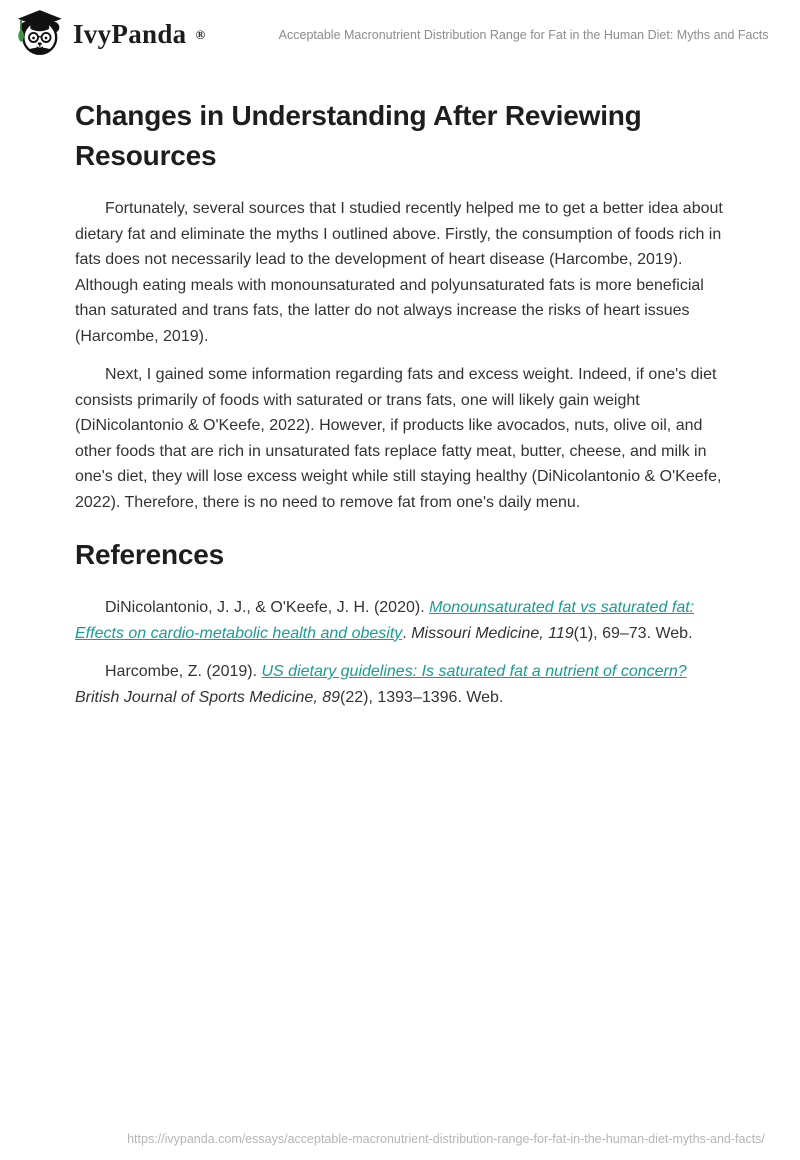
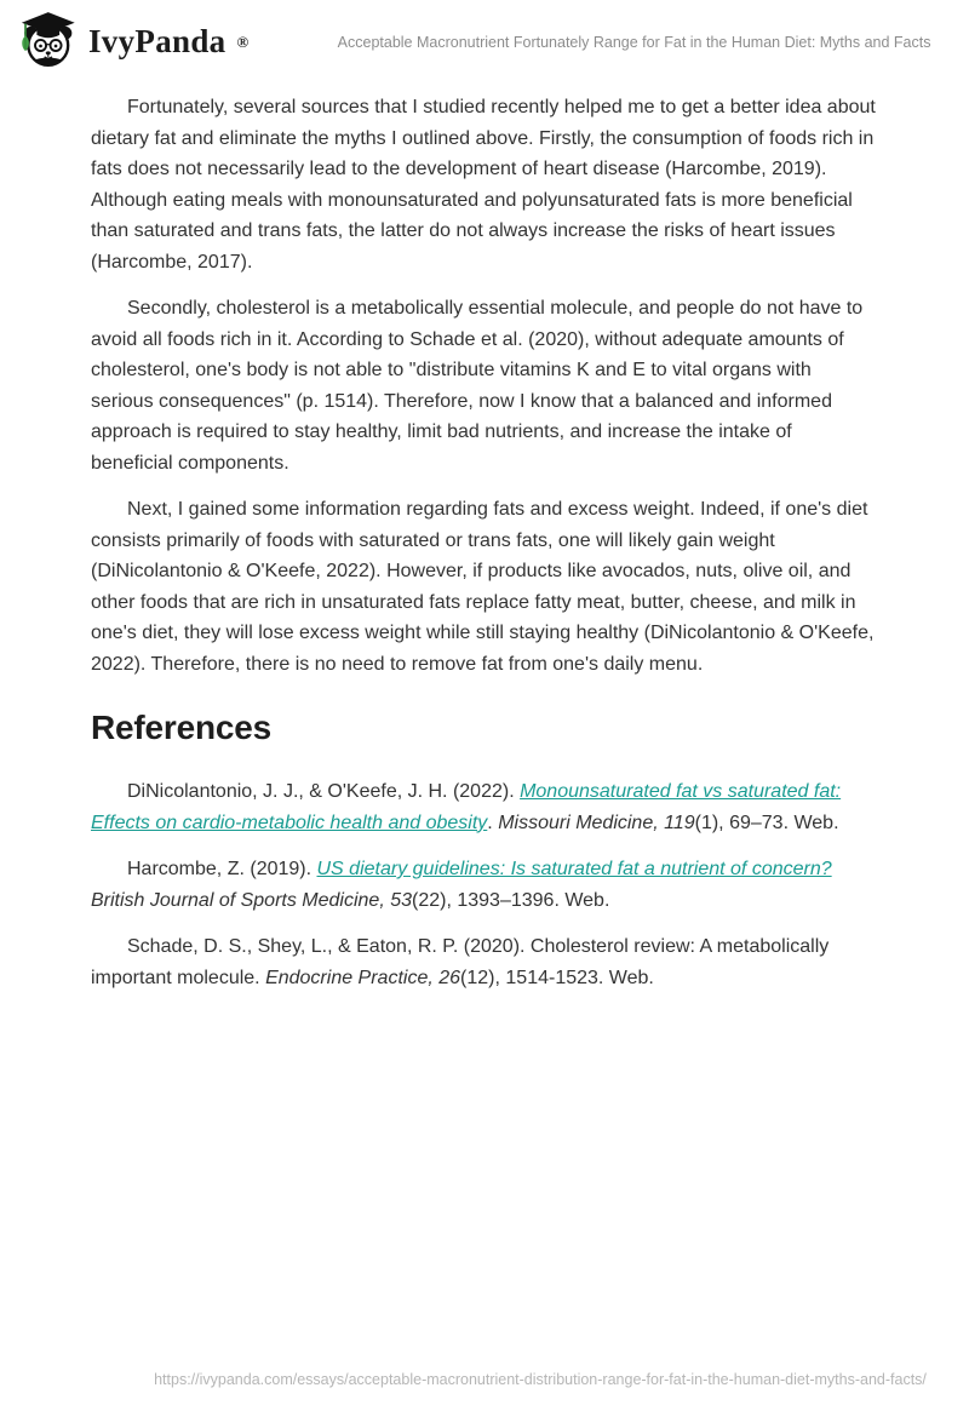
  IvyPanda
  ®
- Acceptable Macronutrient Distribution Range for Fat in the Human Diet: Myths and Facts
+ Acceptable Macronutrient Fortunately Range for Fat in the Human Diet: Myths and Facts
- Changes in Understanding After Reviewing Resources
- Fortunately, several sources that I studied recently helped me to get a better idea about dietary fat and eliminate the myths I outlined above. Firstly, the consumption of foods rich in fats does not necessarily lead to the development of heart disease (Harcombe, 2019). Although eating meals with monounsaturated and polyunsaturated fats is more beneficial than saturated and trans fats, the latter do not always increase the risks of heart issues (Harcombe, 2019).
+ Fortunately, several sources that I studied recently helped me to get a better idea about dietary fat and eliminate the myths I outlined above. Firstly, the consumption of foods rich in fats does not necessarily lead to the development of heart disease (Harcombe, 2019). Although eating meals with monounsaturated and polyunsaturated fats is more beneficial than saturated and trans fats, the latter do not always increase the risks of heart issues (Harcombe, 2017).
+ Secondly, cholesterol is a metabolically essential molecule, and people do not have to avoid all foods rich in it. According to Schade et al. (2020), without adequate amounts of cholesterol, one's body is not able to "distribute vitamins K and E to vital organs with serious consequences" (p. 1514). Therefore, now I know that a balanced and informed approach is required to stay healthy, limit bad nutrients, and increase the intake of beneficial components.
  Next, I gained some information regarding fats and excess weight. Indeed, if one's diet consists primarily of foods with saturated or trans fats, one will likely gain weight (DiNicolantonio & O'Keefe, 2022). However, if products like avocados, nuts, olive oil, and other foods that are rich in unsaturated fats replace fatty meat, butter, cheese, and milk in one's diet, they will lose excess weight while still staying healthy (DiNicolantonio & O'Keefe, 2022). Therefore, there is no need to remove fat from one's daily menu.
  References
- DiNicolantonio, J. J., & O'Keefe, J. H. (2020). Monounsaturated fat vs saturated fat: Effects on cardio-metabolic health and obesity. Missouri Medicine, 119(1), 69–73. Web.
+ DiNicolantonio, J. J., & O'Keefe, J. H. (2022). Monounsaturated fat vs saturated fat: Effects on cardio-metabolic health and obesity. Missouri Medicine, 119(1), 69–73. Web.
- Harcombe, Z. (2019). US dietary guidelines: Is saturated fat a nutrient of concern? British Journal of Sports Medicine, 89(22), 1393–1396. Web.
+ Harcombe, Z. (2019). US dietary guidelines: Is saturated fat a nutrient of concern? British Journal of Sports Medicine, 53(22), 1393–1396. Web.
+ Schade, D. S., Shey, L., & Eaton, R. P. (2020). Cholesterol review: A metabolically important molecule. Endocrine Practice, 26(12), 1514-1523. Web.
  https://ivypanda.com/essays/acceptable-macronutrient-distribution-range-for-fat-in-the-human-diet-myths-and-facts/
